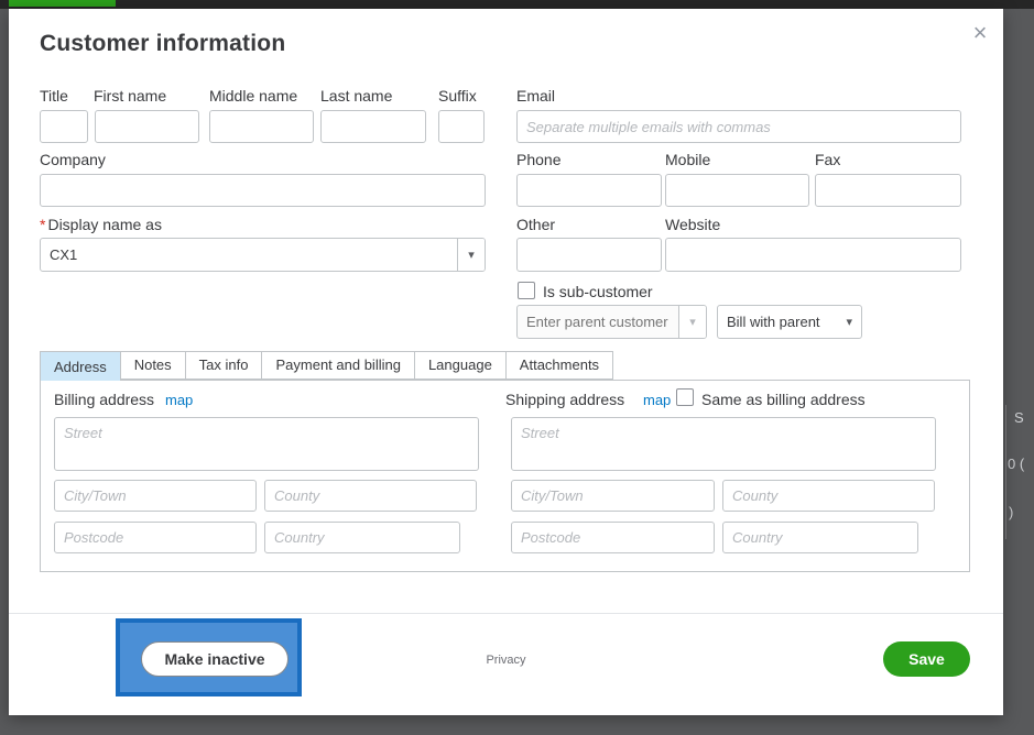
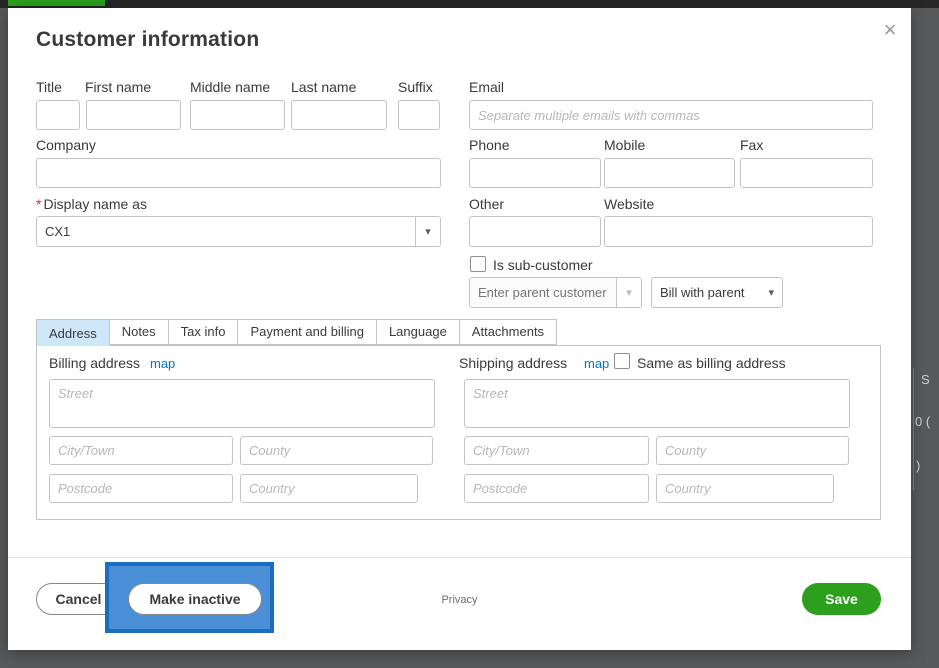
  S
  0 (
  )
  Customer information
  ×
  Title
  First name
  Middle name
  Last name
  Suffix
  Email
  Separate multiple emails with commas
  Company
  Phone
  Mobile
  Fax
  * Display name as
  Other
  Website
  CX1
  ▾
  Is sub-customer
  Enter parent customer
  ▾
  Bill with parent
  ▾
  Address
  Notes
  Tax info
  Payment and billing
  Language
  Attachments
  Billing address
  map
  Shipping address
  map
  Same as billing address
  Street
  City/Town
  County
  Postcode
  Country
  Street
  City/Town
  County
  Postcode
  Country
+ Cancel
  Make inactive
  Privacy
  Save
